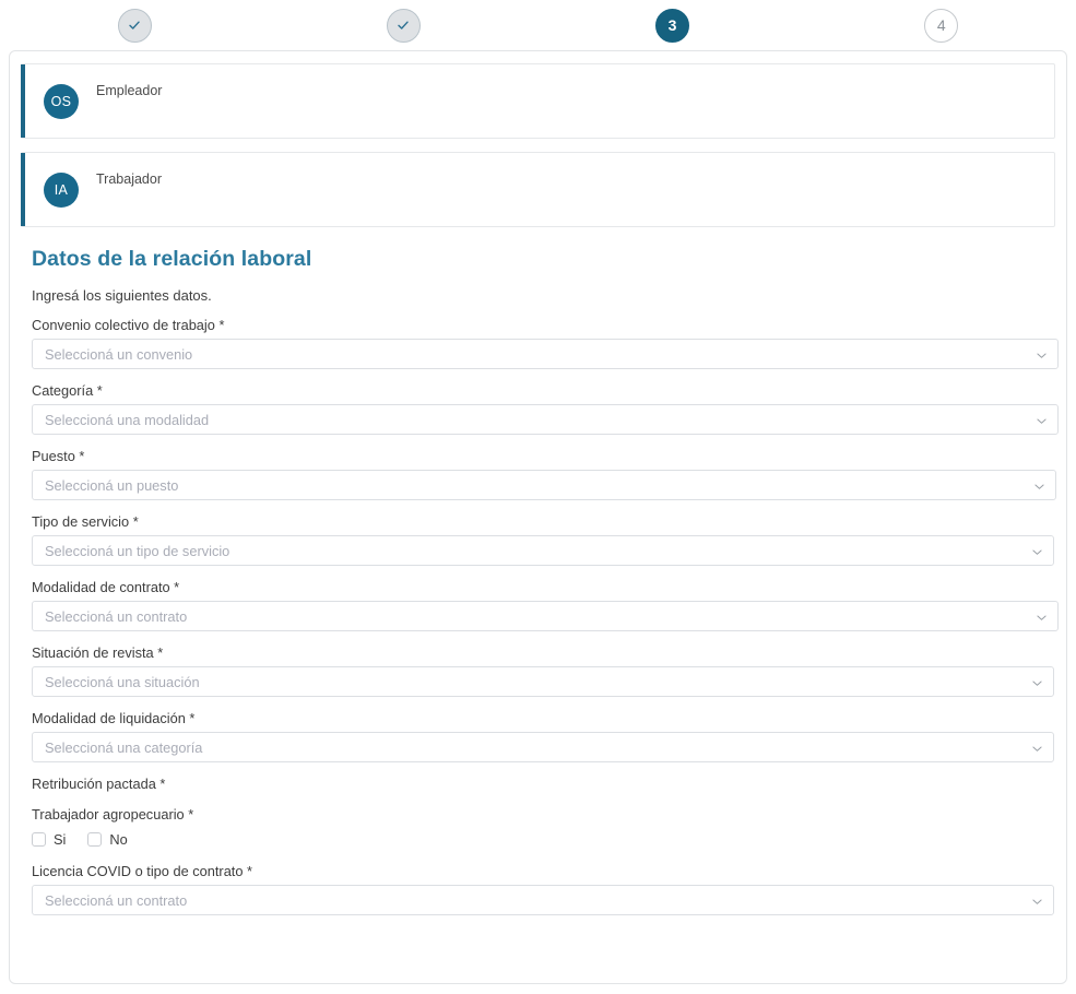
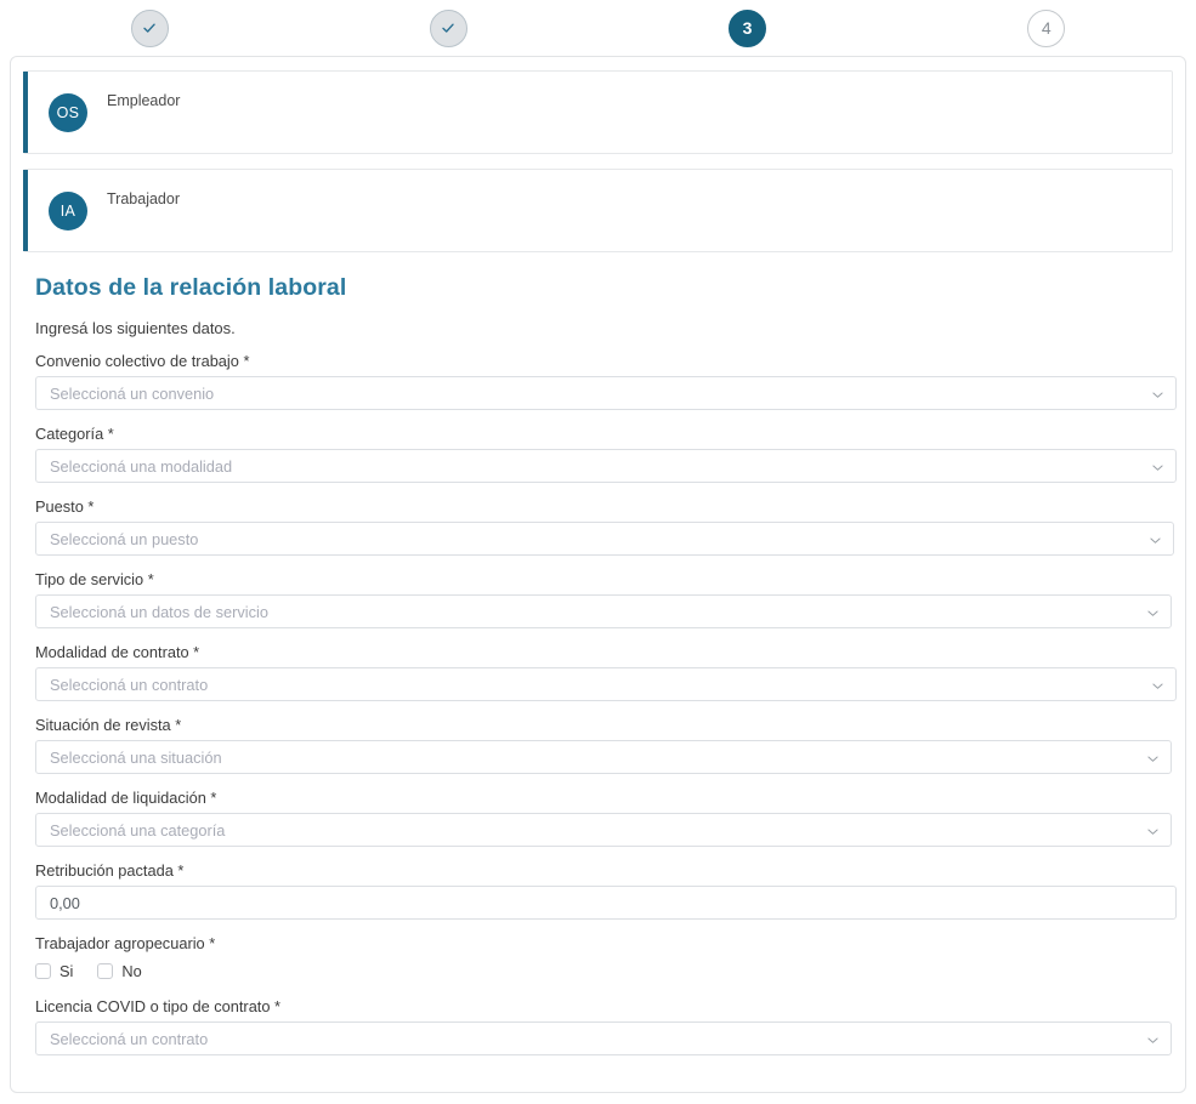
  3
  4
  OS
  Empleador
  IA
  Trabajador
  Datos de la relación laboral
  Ingresá los siguientes datos.
  Convenio colectivo de trabajo *
  Seleccioná un convenio
  Categoría *
  Seleccioná una modalidad
  Puesto *
  Seleccioná un puesto
  Tipo de servicio *
- Seleccioná un tipo de servicio
+ Seleccioná un datos de servicio
  Modalidad de contrato *
  Seleccioná un contrato
  Situación de revista *
  Seleccioná una situación
  Modalidad de liquidación *
  Seleccioná una categoría
  Retribución pactada *
+ 0,00
  Trabajador agropecuario *
  Si
  No
  Licencia COVID o tipo de contrato *
  Seleccioná un contrato
